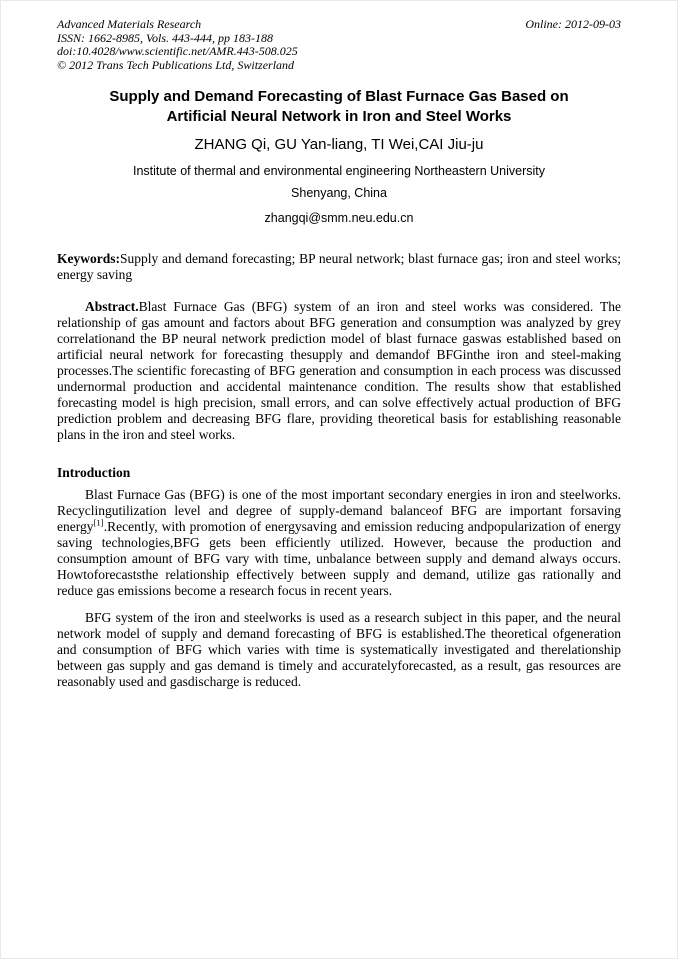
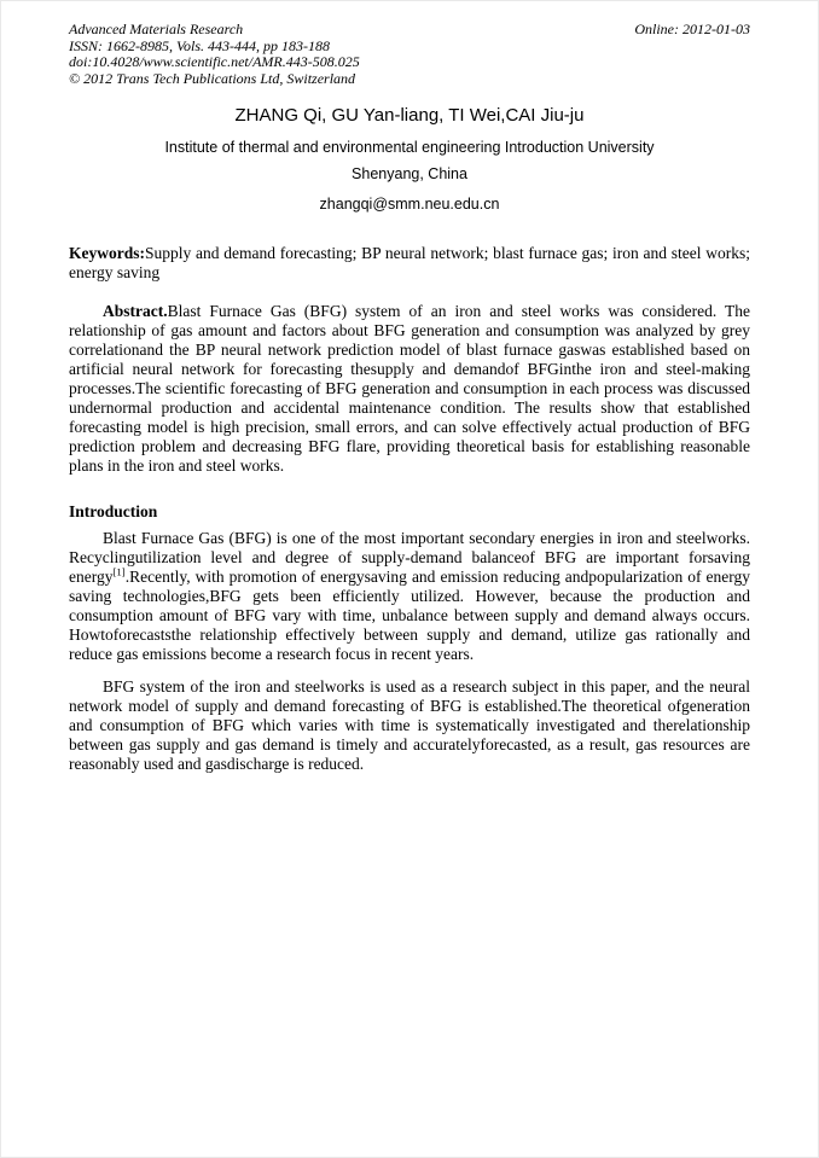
  Advanced Materials Research
- Online: 2012-09-03
+ Online: 2012-01-03
  ISSN: 1662-8985, Vols. 443-444, pp 183-188
  doi:10.4028/www.scientific.net/AMR.443-508.025
  © 2012 Trans Tech Publications Ltd, Switzerland
- Supply and Demand Forecasting of Blast Furnace Gas Based on Artificial Neural Network in Iron and Steel Works
  ZHANG Qi, GU Yan-liang, TI Wei,CAI Jiu-ju
- Institute of thermal and environmental engineering Northeastern University
+ Institute of thermal and environmental engineering Introduction University
  Shenyang, China
  zhangqi@smm.neu.edu.cn
  Keywords:Supply and demand forecasting; BP neural network; blast furnace gas; iron and steel works; energy saving
  Abstract.Blast Furnace Gas (BFG) system of an iron and steel works was considered. The relationship of gas amount and factors about BFG generation and consumption was analyzed by grey correlationand the BP neural network prediction model of blast furnace gaswas established based on artificial neural network for forecasting thesupply and demandof BFGinthe iron and steel-making processes.The scientific forecasting of BFG generation and consumption in each process was discussed undernormal production and accidental maintenance condition. The results show that established forecasting model is high precision, small errors, and can solve effectively actual production of BFG prediction problem and decreasing BFG flare, providing theoretical basis for establishing reasonable plans in the iron and steel works.
  Introduction
  Blast Furnace Gas (BFG) is one of the most important secondary energies in iron and steelworks. Recyclingutilization level and degree of supply-demand balanceof BFG are important forsaving energy[1].Recently, with promotion of energysaving and emission reducing andpopularization of energy saving technologies,BFG gets been efficiently utilized. However, because the production and consumption amount of BFG vary with time, unbalance between supply and demand always occurs. Howtoforecaststhe relationship effectively between supply and demand, utilize gas rationally and reduce gas emissions become a research focus in recent years.
  BFG system of the iron and steelworks is used as a research subject in this paper, and the neural network model of supply and demand forecasting of BFG is established.The theoretical ofgeneration and consumption of BFG which varies with time is systematically investigated and therelationship between gas supply and gas demand is timely and accuratelyforecasted, as a result, gas resources are reasonably used and gasdischarge is reduced.
